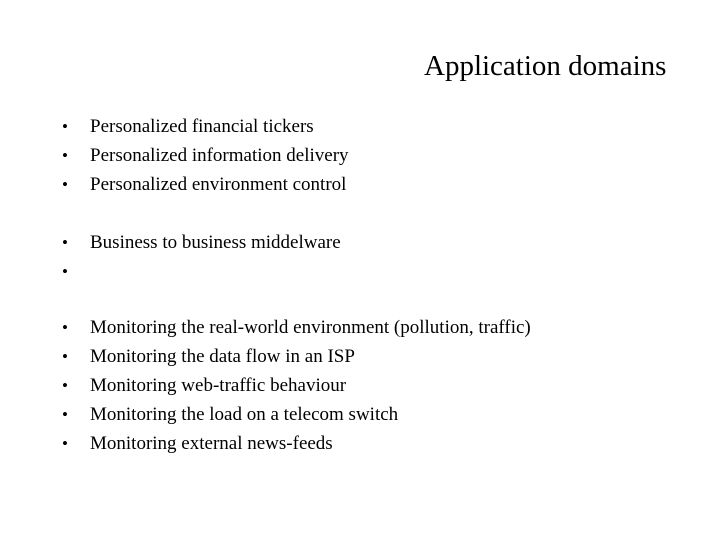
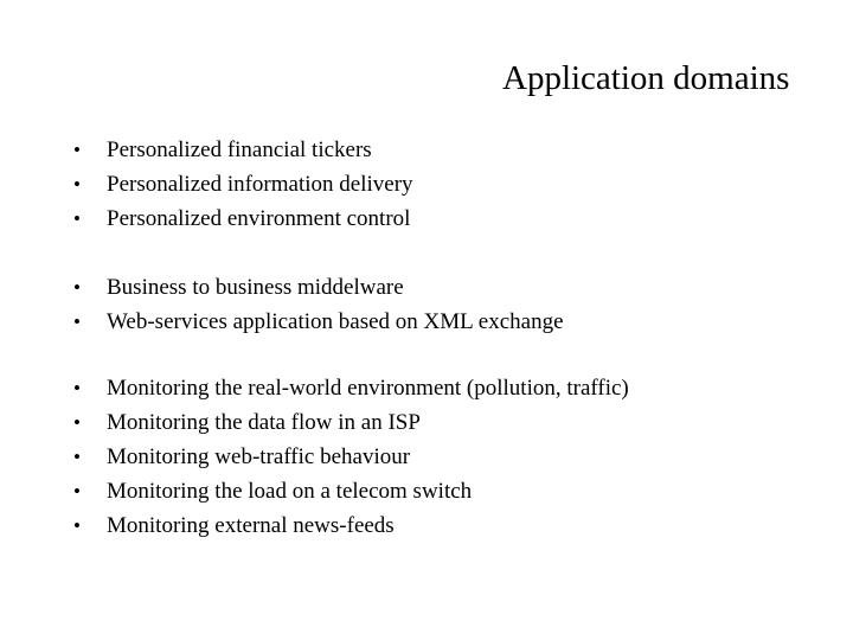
  Application domains
  •
  Personalized financial tickers
  •
  Personalized information delivery
  •
  Personalized environment control
  •
  Business to business middelware
  •
+ Web-services application based on XML exchange
  •
  Monitoring the real-world environment (pollution, traffic)
  •
  Monitoring the data flow in an ISP
  •
  Monitoring web-traffic behaviour
  •
  Monitoring the load on a telecom switch
  •
  Monitoring external news-feeds
